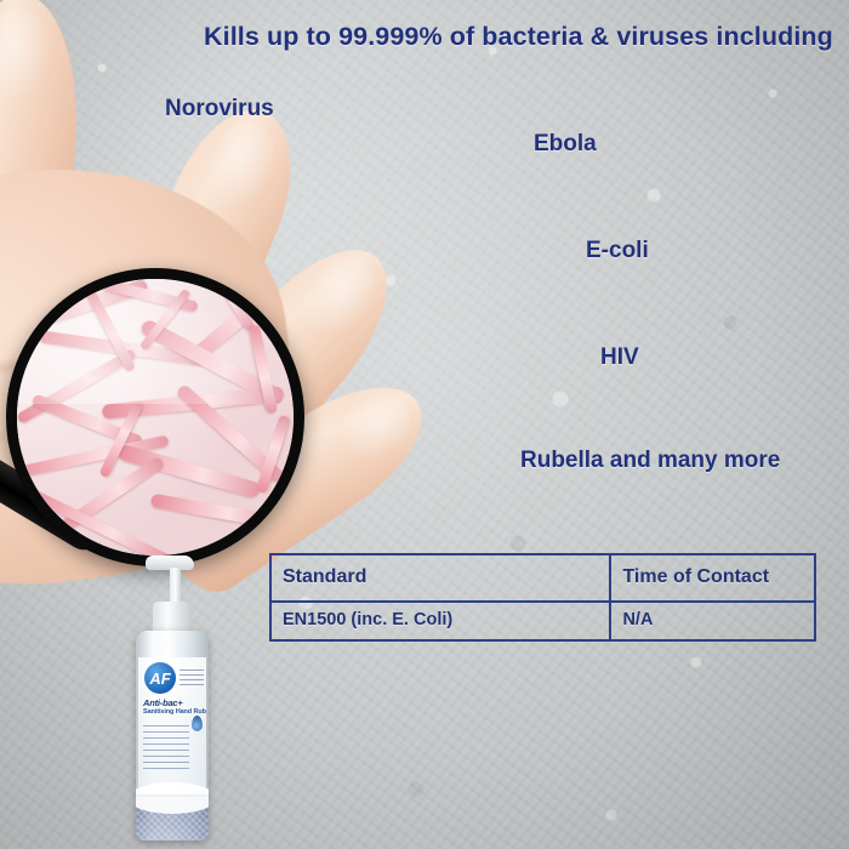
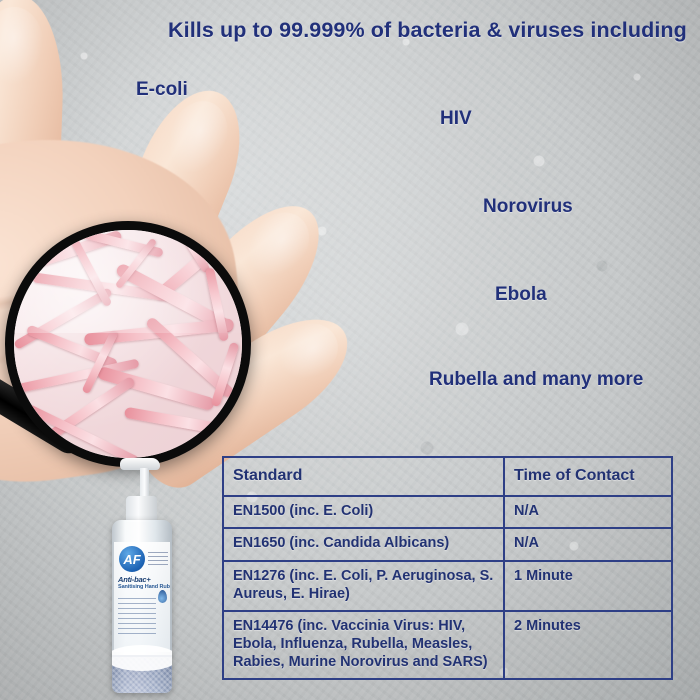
  Kills up to 99.999% of bacteria & viruses including
- Norovirus
+ E-coli
- Ebola
+ HIV
- E-coli
+ Norovirus
- HIV
+ Ebola
  Rubella and many more
  AF
  Anti-bac+
  Standard	Time of Contact
  EN1500 (inc. E. Coli)	N/A
+ EN1650 (inc. Candida Albicans)	N/A
+ EN1276 (inc. E. Coli, P. Aeruginosa, S. Aureus, E. Hirae)	1 Minute
+ EN14476 (inc. Vaccinia Virus: HIV, Ebola, Influenza, Rubella, Measles, Rabies, Murine Norovirus and SARS)	2 Minutes
